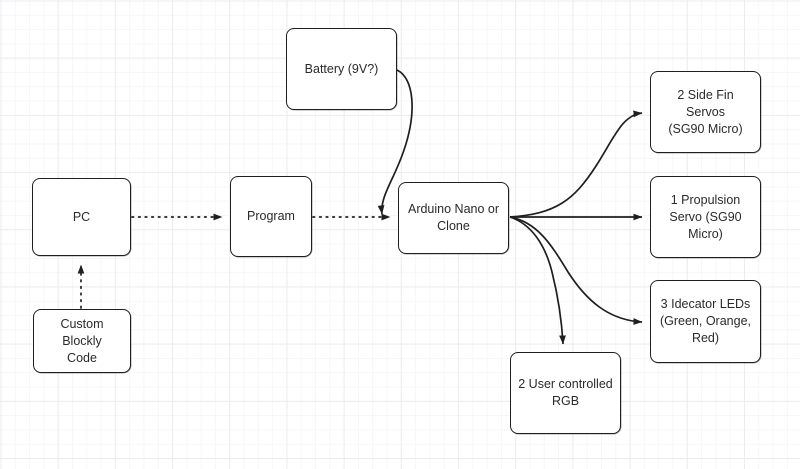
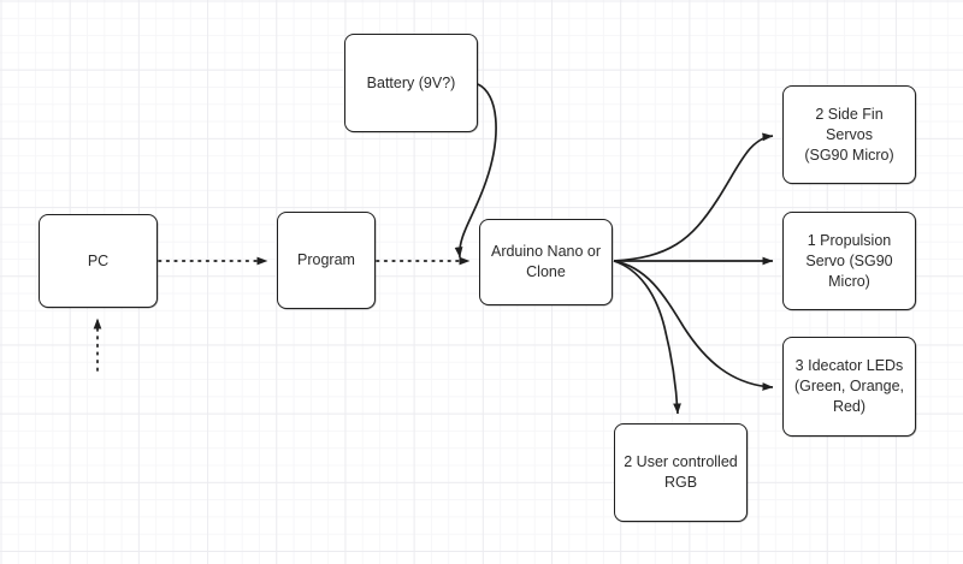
  PC
- Custom Blockly
- Code
  Program
  Battery (9V?)
  Arduino Nano or
  Clone
  2 Side Fin Servos
  (SG90 Micro)
  1 Propulsion
  Servo (SG90
  Micro)
  3 Idecator LEDs
  (Green, Orange,
  Red)
  2 User controlled
  RGB
